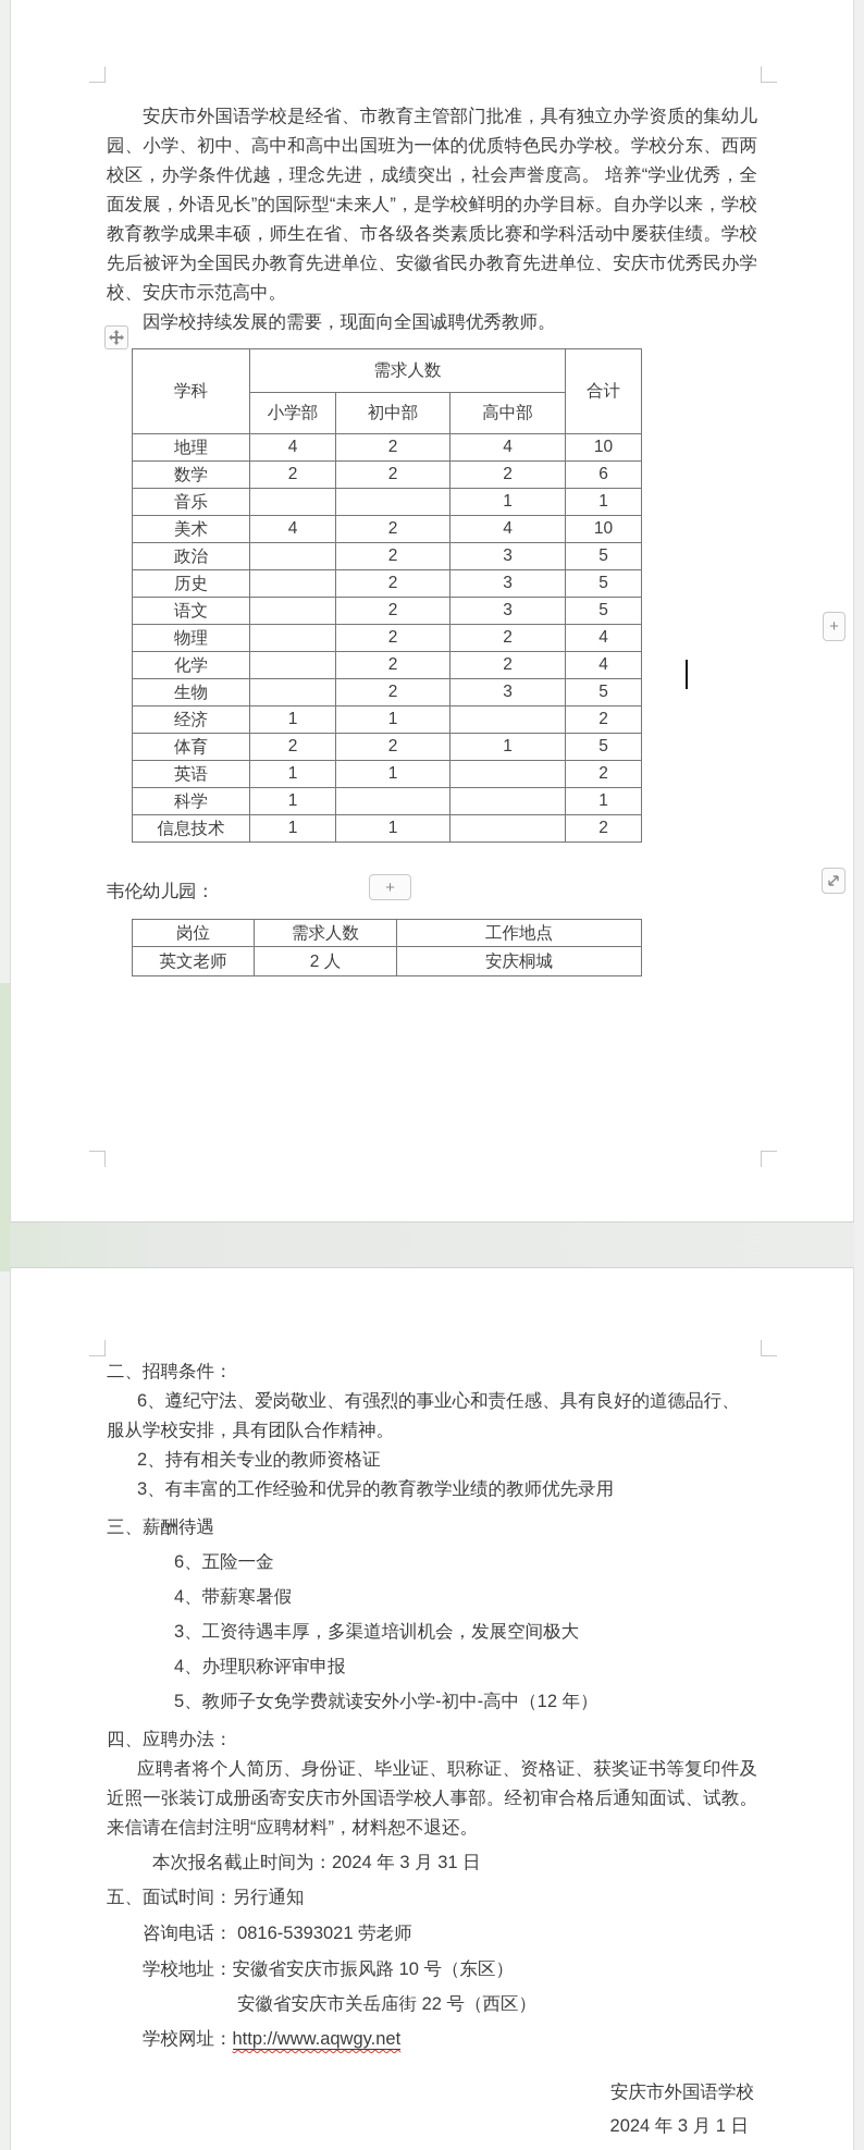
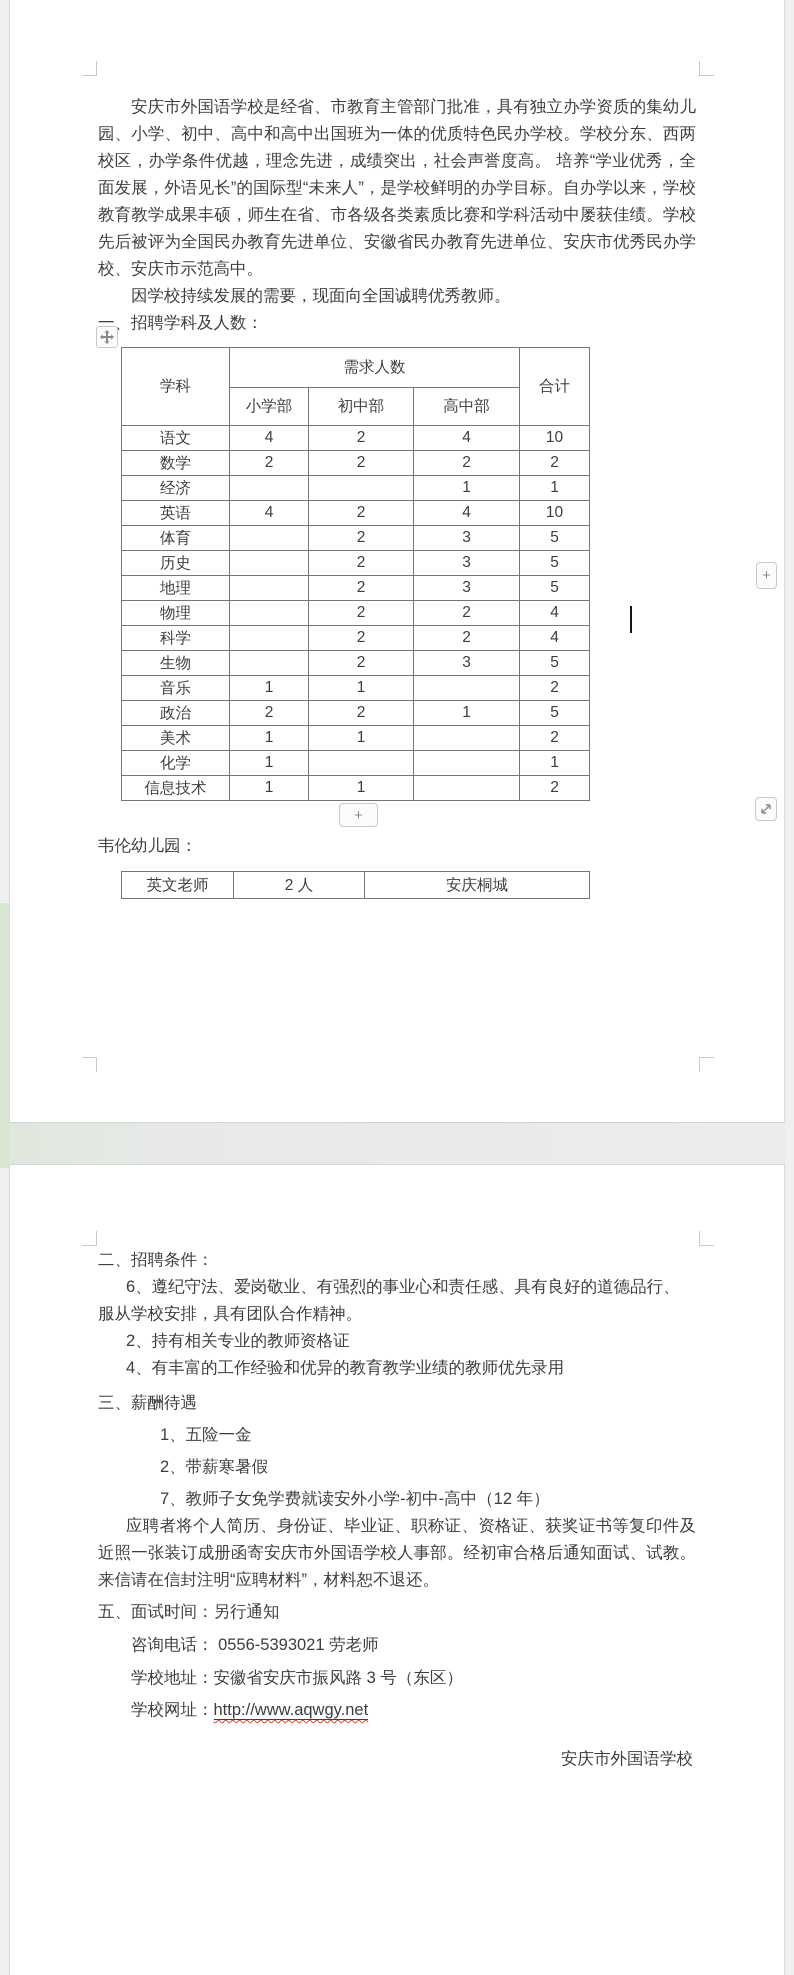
  安庆市外国语学校是经省、市教育主管部门批准，具有独立办学资质的集幼儿园、小学、初中、高中和高中出国班为一体的优质特色民办学校。学校分东、西两校区，办学条件优越，理念先进，成绩突出，社会声誉度高。 培养“学业优秀，全面发展，外语见长”的国际型“未来人”，是学校鲜明的办学目标。自办学以来，学校教育教学成果丰硕，师生在省、市各级各类素质比赛和学科活动中屡获佳绩。学校先后被评为全国民办教育先进单位、安徽省民办教育先进单位、安庆市优秀民办学校、安庆市示范高中。
  因学校持续发展的需要，现面向全国诚聘优秀教师。
+ 一、招聘学科及人数：
  学科	需求人数	合计
  小学部	初中部	高中部
- 地理	4	2	4	10
+ 语文	4	2	4	10
- 数学	2	2	2	6
+ 数学	2	2	2	2
- 音乐			1	1
+ 经济			1	1
- 美术	4	2	4	10
+ 英语	4	2	4	10
- 政治		2	3	5
+ 体育		2	3	5
  历史		2	3	5
- 语文		2	3	5
+ 地理		2	3	5
  物理		2	2	4
- 化学		2	2	4
+ 科学		2	2	4
  生物		2	3	5
- 经济	1	1		2
+ 音乐	1	1		2
- 体育	2	2	1	5
+ 政治	2	2	1	5
- 英语	1	1		2
+ 美术	1	1		2
- 科学	1			1
+ 化学	1			1
  信息技术	1	1		2
  +
  +
  韦伦幼儿园：
- 岗位	需求人数	工作地点
  英文老师	2 人	安庆桐城
  二、招聘条件：
  6、遵纪守法、爱岗敬业、有强烈的事业心和责任感、具有良好的道德品行、服从学校安排，具有团队合作精神。
  2、持有相关专业的教师资格证
- 3、有丰富的工作经验和优异的教育教学业绩的教师优先录用
+ 4、有丰富的工作经验和优异的教育教学业绩的教师优先录用
  三、薪酬待遇
- 6、五险一金
+ 1、五险一金
- 4、带薪寒暑假
+ 2、带薪寒暑假
- 3、工资待遇丰厚，多渠道培训机会，发展空间极大
- 4、办理职称评审申报
- 5、教师子女免学费就读安外小学-初中-高中（12 年）
+ 7、教师子女免学费就读安外小学-初中-高中（12 年）
- 四、应聘办法：
  应聘者将个人简历、身份证、毕业证、职称证、资格证、获奖证书等复印件及近照一张装订成册函寄安庆市外国语学校人事部。经初审合格后通知面试、试教。来信请在信封注明“应聘材料”，材料恕不退还。
- 本次报名截止时间为：2024 年 3 月 31 日
  五、面试时间：另行通知
- 咨询电话： 0816-5393021 劳老师
+ 咨询电话： 0556-5393021 劳老师
- 学校地址：安徽省安庆市振风路 10 号（东区）
+ 学校地址：安徽省安庆市振风路 3 号（东区）
- 安徽省安庆市关岳庙街 22 号（西区）
  学校网址：http://www.aqwgy.net
  安庆市外国语学校
- 2024 年 3 月 1 日
